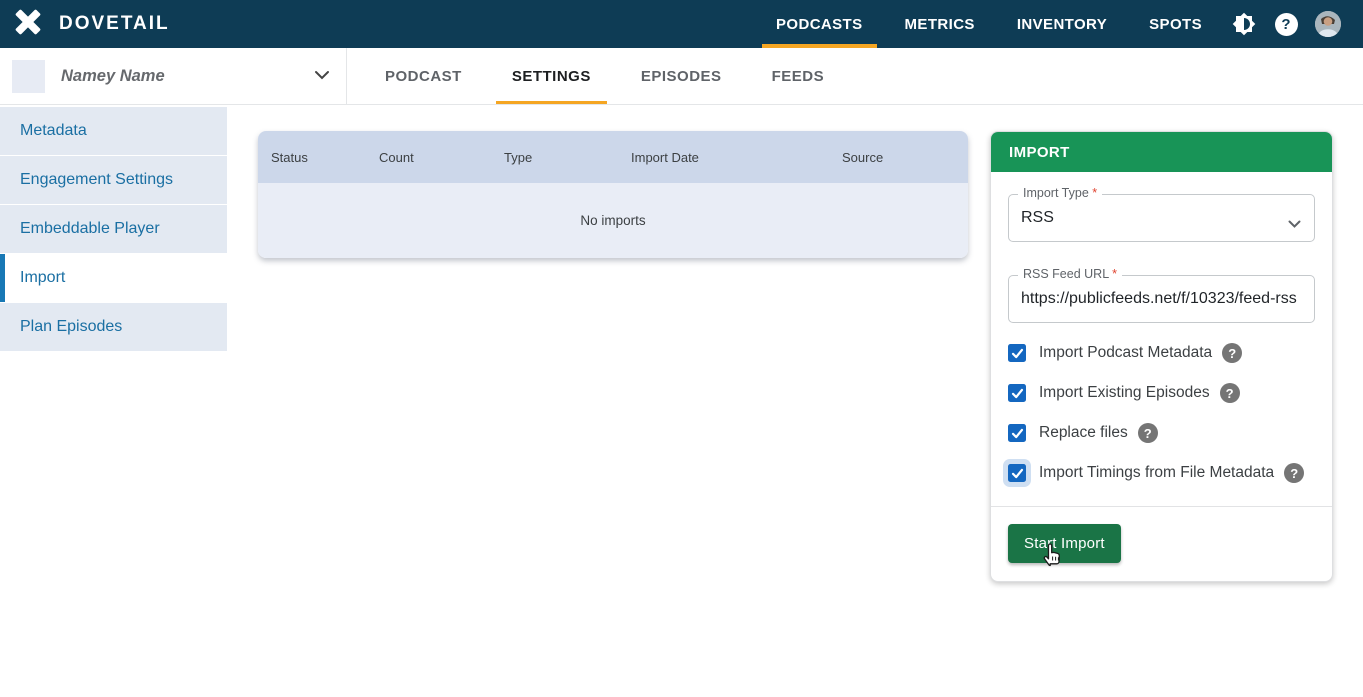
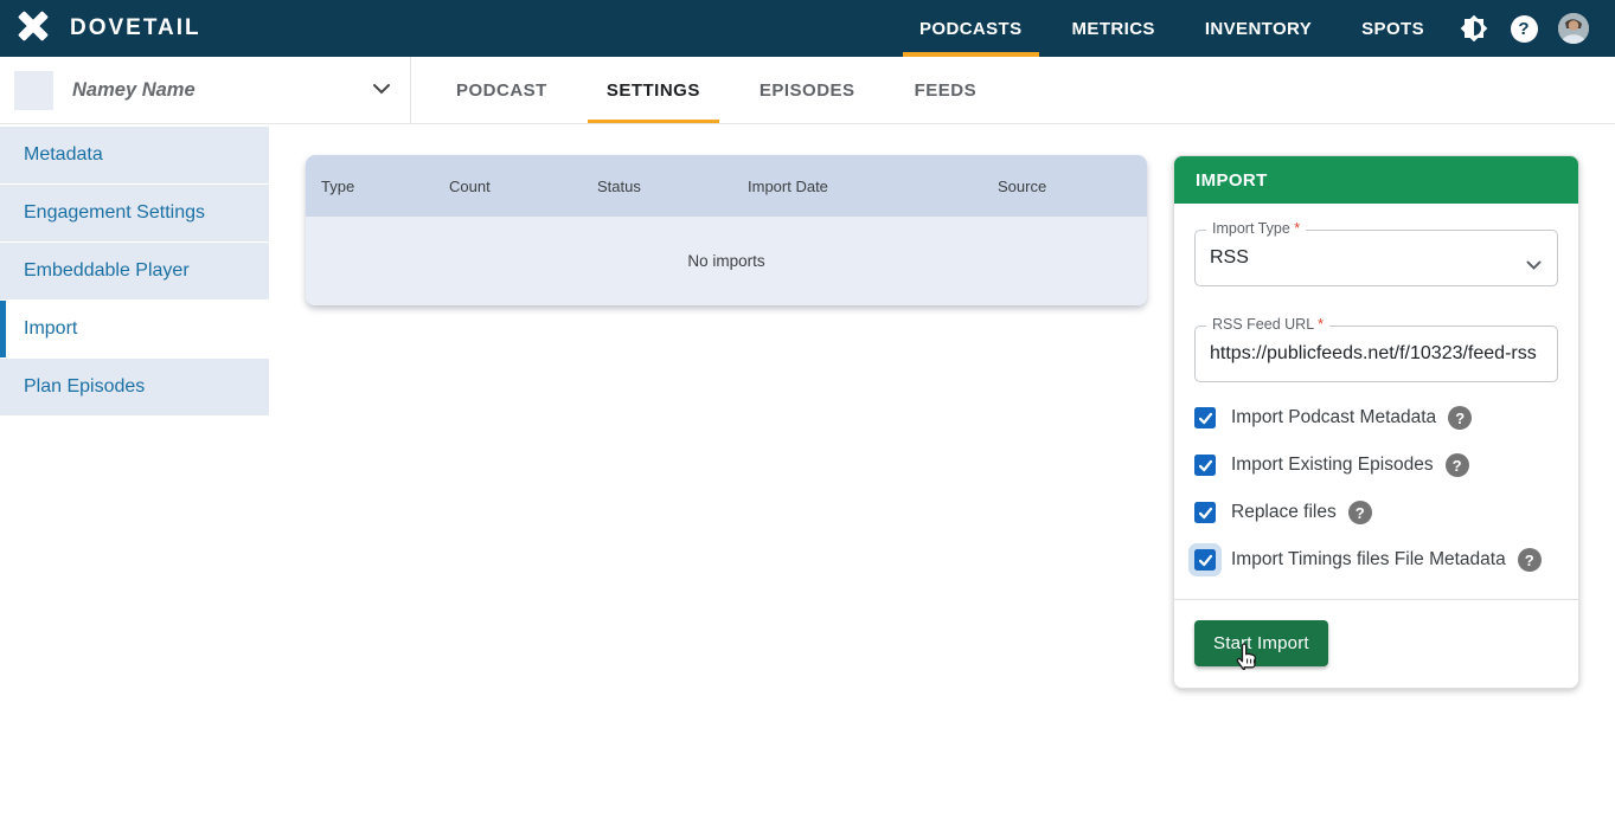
  DOVETAIL
  PODCASTS
  METRICS
  INVENTORY
  SPOTS
  ?
  Namey Name
  PODCAST
  SETTINGS
  EPISODES
  FEEDS
  Metadata
  Engagement Settings
  Embeddable Player
  Import
  Plan Episodes
- Status
+ Type
  Count
- Type
+ Status
  Import Date
  Source
  No imports
  IMPORT
  Import Type *
  RSS
  RSS Feed URL *
  https://publicfeeds.net/f/10323/feed-rss
  Import Podcast Metadata
  ?
  Import Existing Episodes
  ?
  Replace files
  ?
- Import Timings from File Metadata
+ Import Timings files File Metadata
  ?
  Stat Import
